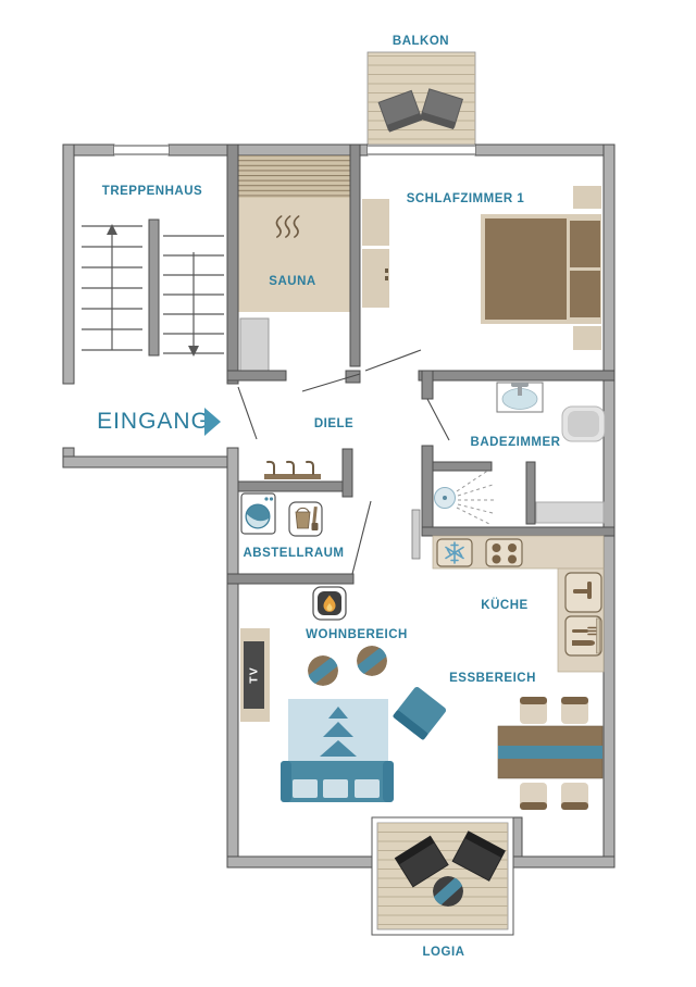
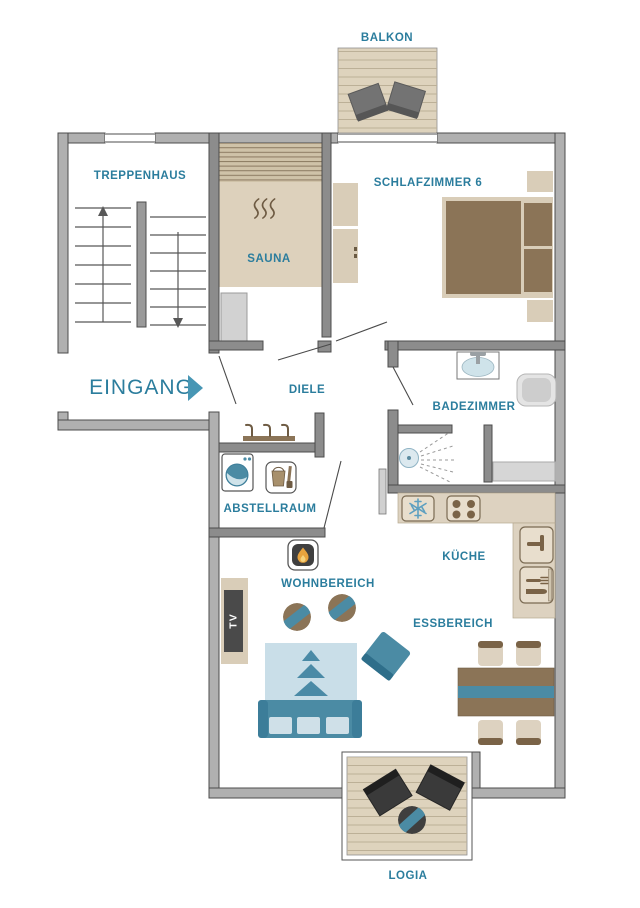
  BALKON
  TREPPENHAUS
  SAUNA
- SCHLAFZIMMER 1
+ SCHLAFZIMMER 6
  EINGANG
  DIELE
  ABSTELLRAUM
  BADEZIMMER
  KÜCHE
  WOHNBEREICH
  ESSBEREICH
  LOGIA
